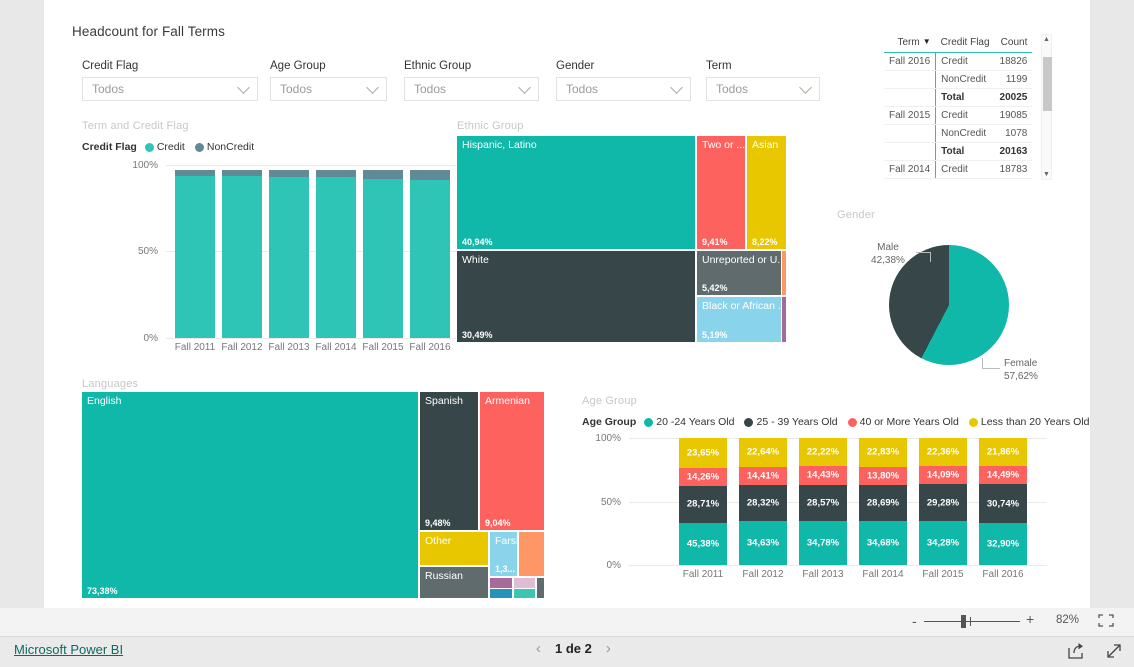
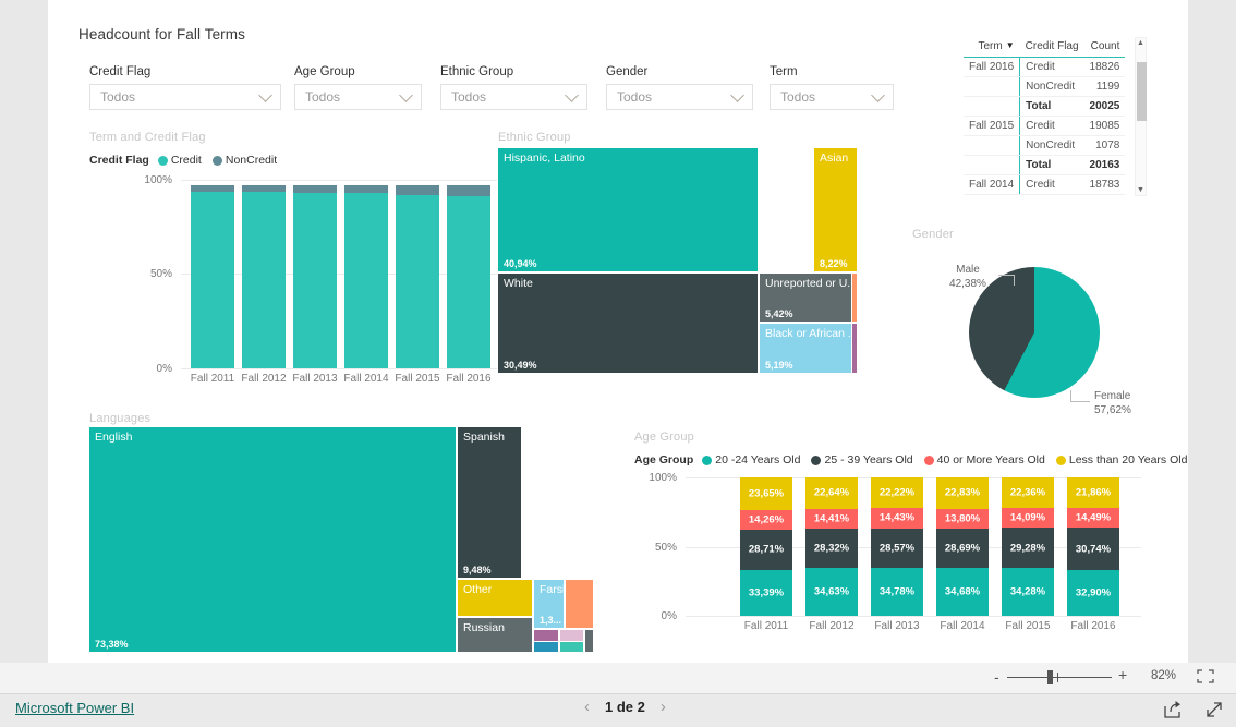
  Headcount for Fall Terms
  Credit Flag
  Todos
  Age Group
  Todos
  Ethnic Group
  Todos
  Gender
  Todos
  Term
  Todos
  Term and Credit Flag
  Credit Flag
  Credit
  NonCredit
  100%
  50%
  0%
  Fall 2011
  Fall 2012
  Fall 2013
  Fall 2014
  Fall 2015
  Fall 2016
  Ethnic Group
  Hispanic, Latino
  40,94%
  White
  30,49%
- Two or ...
- 9,41%
  Asian
  8,22%
  Unreported or U.
  5,42%
  Black or African .
  5,19%
  Gender
  Male
  42,38%
  Female
  57,62%
  Term ▼	Credit Flag	Count
  Fall 2016	Credit	18826
  	NonCredit	1199
  	Total	20025
  Fall 2015	Credit	19085
  	NonCredit	1078
  	Total	20163
  Fall 2014	Credit	18783
  Languages
  English
  73,38%
  Spanish
  9,48%
- Armenian
- 9,04%
  Other
  Russian
  Fars
  1,3...
  Age Group
  Age Group
  20 -24 Years Old
  25 - 39 Years Old
  40 or More Years Old
  Less than 20 Years Old
  100%
  50%
  0%
  23,65%
  14,26%
  28,71%
- 45,38%
+ 33,39%
  22,64%
  14,41%
  28,32%
  34,63%
  22,22%
  14,43%
  28,57%
  34,78%
  22,83%
  13,80%
  28,69%
  34,68%
  22,36%
  14,09%
  29,28%
  34,28%
  21,86%
  14,49%
  30,74%
  32,90%
  Fall 2011
  Fall 2012
  Fall 2013
  Fall 2014
  Fall 2015
  Fall 2016
  -
  +
  82%
  Microsoft Power BI
  ‹
  1 de 2
  ›
